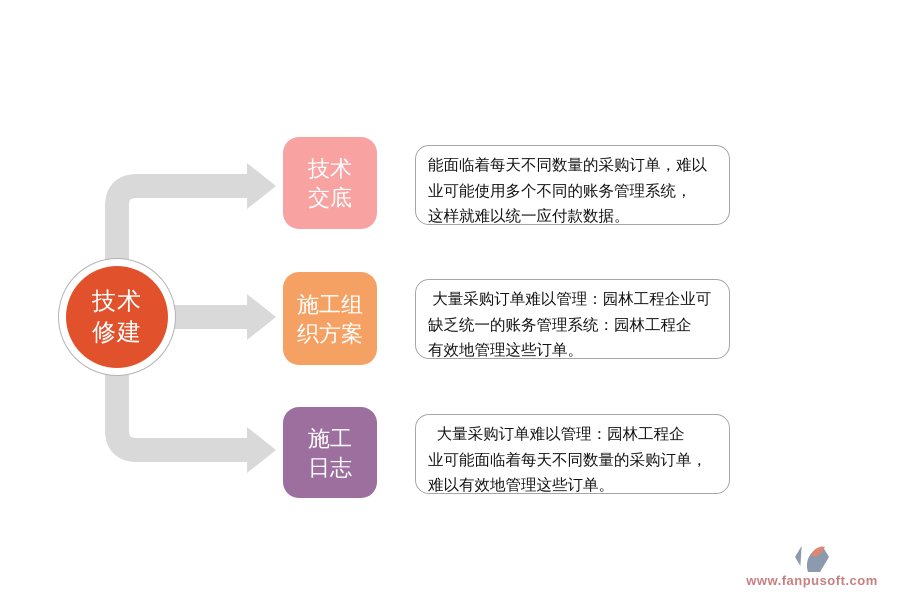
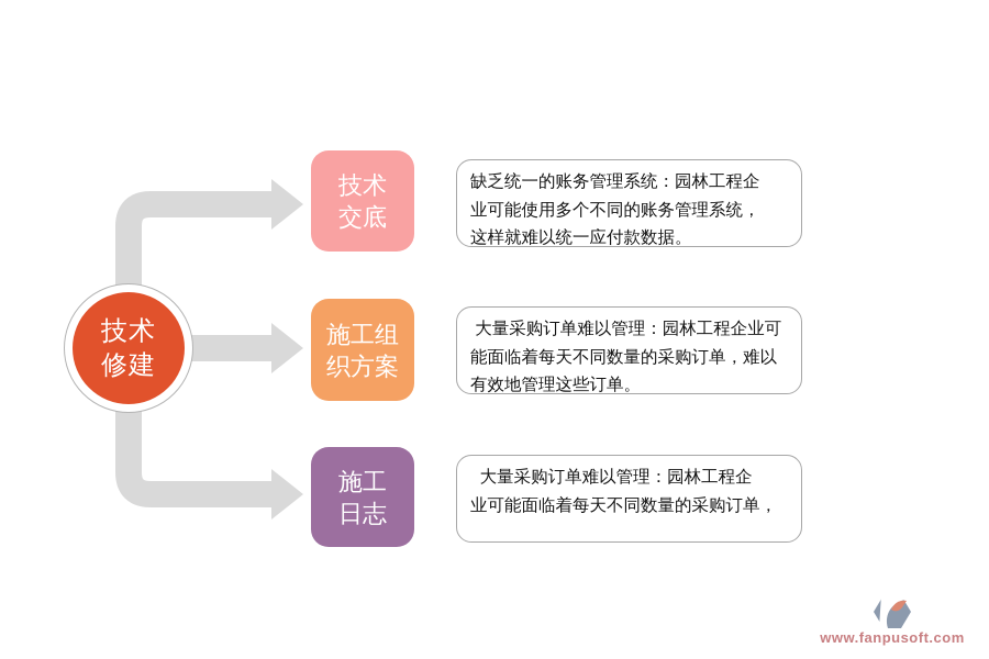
  技术
  修建
  技术
  交底
  施工组
  织方案
  施工
  日志
- 能面临着每天不同数量的采购订单，难以
+ 缺乏统一的账务管理系统：园林工程企
  业可能使用多个不同的账务管理系统，
  这样就难以统一应付款数据。
  大量采购订单难以管理：园林工程企业可
- 缺乏统一的账务管理系统：园林工程企
+ 能面临着每天不同数量的采购订单，难以
  有效地管理这些订单。
  大量采购订单难以管理：园林工程企
  业可能面临着每天不同数量的采购订单，
- 难以有效地管理这些订单。
  www.fanpusoft.com
